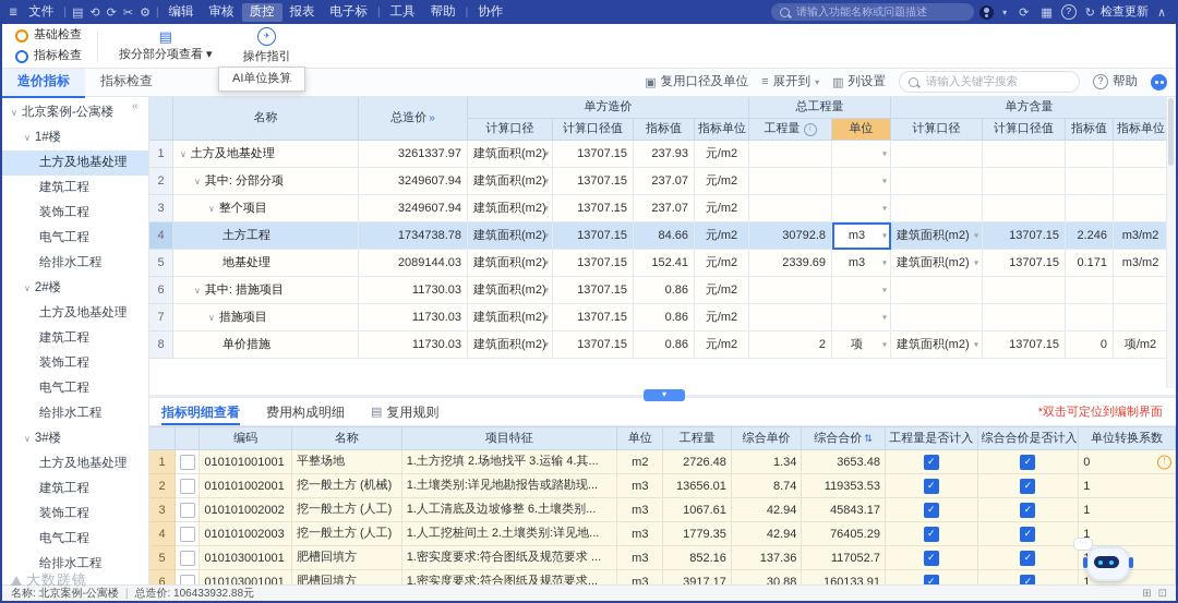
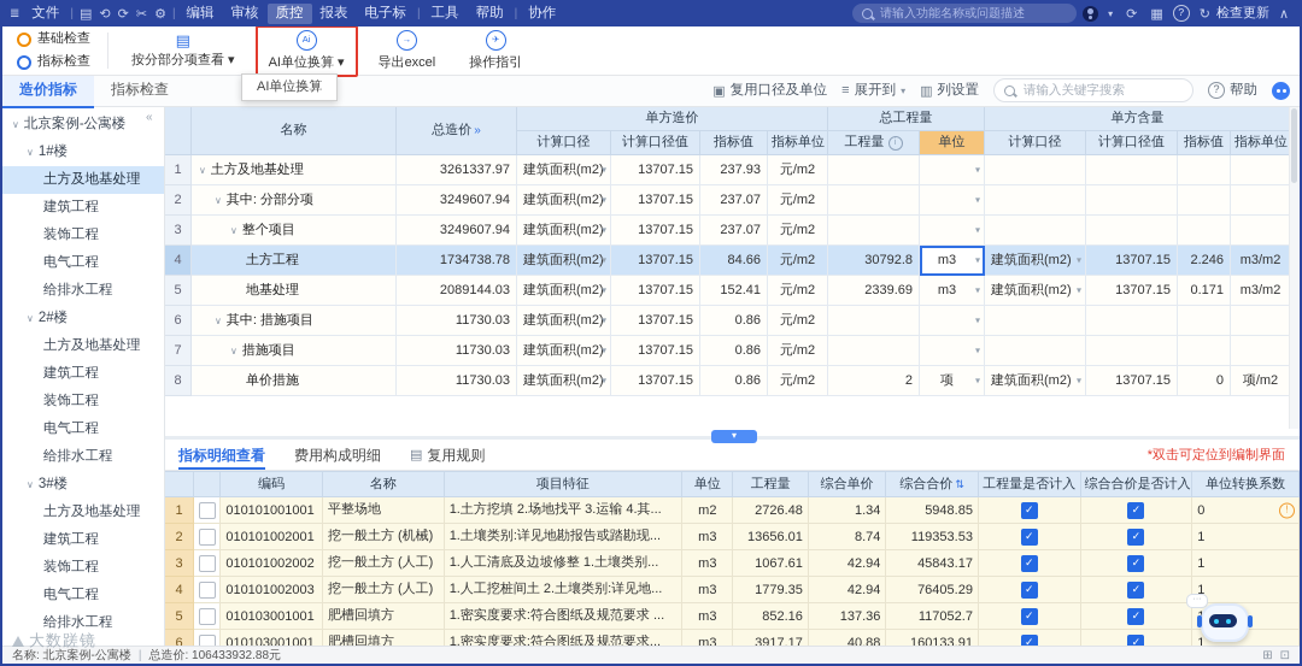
  ≣
  文件
  |
  ▤
  ⟲
  ⟳
  ✂
  ⚙
  |
  编辑
  审核
  质控
  报表
  电子标
  |
  工具
  帮助
  |
  协作
  请输入功能名称或问题描述
  ▾
  ⟳
  ▦
  ?
  ↻
  检查更新
  ∧
  基础检查
  指标检查
  ▤
  按分部分项查看 ▾
+ Ai
+ AI单位换算 ▾
+ →
+ 导出excel
  ✈
  操作指引
  AI单位换算
  造价指标
  指标检查
  ▣
  复用口径及单位
  ≡
  展开到
  ▾
  ▥
  列设置
  请输入关键字搜索
  ?
  帮助
  ∨
  北京案例-公寓楼
  ∨
  1#楼
  土方及地基处理
  建筑工程
  装饰工程
  电气工程
  给排水工程
  ∨
  2#楼
  土方及地基处理
  建筑工程
  装饰工程
  电气工程
  给排水工程
  ∨
  3#楼
  土方及地基处理
  建筑工程
  装饰工程
  电气工程
  给排水工程
  «
  	名称	总造价 »	单方造价	总工程量	单方含量
  计算口径	计算口径值	指标值	指标单位	工程量	单位	计算口径	计算口径值	指标值	指标单位
  1	∨ 土方及地基处理	3261337.97	建筑面积(m2)▾	13707.15	237.93	元/m2		▾
  2	∨ 其中: 分部分项	3249607.94	建筑面积(m2)▾	13707.15	237.07	元/m2		▾
  3	∨ 整个项目	3249607.94	建筑面积(m2)▾	13707.15	237.07	元/m2		▾
  4	土方工程	1734738.78	建筑面积(m2)▾	13707.15	84.66	元/m2	30792.8	m3 ▾	建筑面积(m2) ▾	13707.15	2.246	m3/m2
  5	地基处理	2089144.03	建筑面积(m2)▾	13707.15	152.41	元/m2	2339.69	m3 ▾	建筑面积(m2) ▾	13707.15	0.171	m3/m2
  6	∨ 其中: 措施项目	11730.03	建筑面积(m2)▾	13707.15	0.86	元/m2		▾
  7	∨ 措施项目	11730.03	建筑面积(m2)▾	13707.15	0.86	元/m2		▾
  8	单价措施	11730.03	建筑面积(m2)▾	13707.15	0.86	元/m2	2	项 ▾	建筑面积(m2) ▾	13707.15	0	项/m2
  ▾
  指标明细查看
  费用构成明细
  ▤
  复用规则
  *双击可定位到编制界面
  		编码	名称	项目特征	单位	工程量	综合单价	综合合价 ⇅	工程量是否计入	综合合价是否计入	单位转换系数
- 1		010101001001	平整场地	1.土方挖填 2.场地找平 3.运输 4.其...	m2	2726.48	1.34	3653.48	✓	✓	0 !
+ 1		010101001001	平整场地	1.土方挖填 2.场地找平 3.运输 4.其...	m2	2726.48	1.34	5948.85	✓	✓	0 !
  2		010101002001	挖一般土方 (机械)	1.土壤类别:详见地勘报告或踏勘现...	m3	13656.01	8.74	119353.53	✓	✓	1
- 3		010101002002	挖一般土方 (人工)	1.人工清底及边坡修整 6.土壤类别...	m3	1067.61	42.94	45843.17	✓	✓	1
+ 3		010101002002	挖一般土方 (人工)	1.人工清底及边坡修整 1.土壤类别...	m3	1067.61	42.94	45843.17	✓	✓	1
  4		010101002003	挖一般土方 (人工)	1.人工挖桩间土 2.土壤类别:详见地...	m3	1779.35	42.94	76405.29	✓	✓	1
  5		010103001001	肥槽回填方	1.密实度要求:符合图纸及规范要求 ...	m3	852.16	137.36	117052.7	✓	✓
- 6		010103001001	肥槽回填方	1.密实度要求:符合图纸及规范要求...	m3	3917.17	30.88	160133.91	✓	✓	1
+ 6		010103001001	肥槽回填方	1.密实度要求:符合图纸及规范要求...	m3	3917.17	40.88	160133.91	✓	✓	1
  名称: 北京案例-公寓楼
  |
  总造价: 106433932.88元
  ⊞
  ⊡
  大数蹉镜
